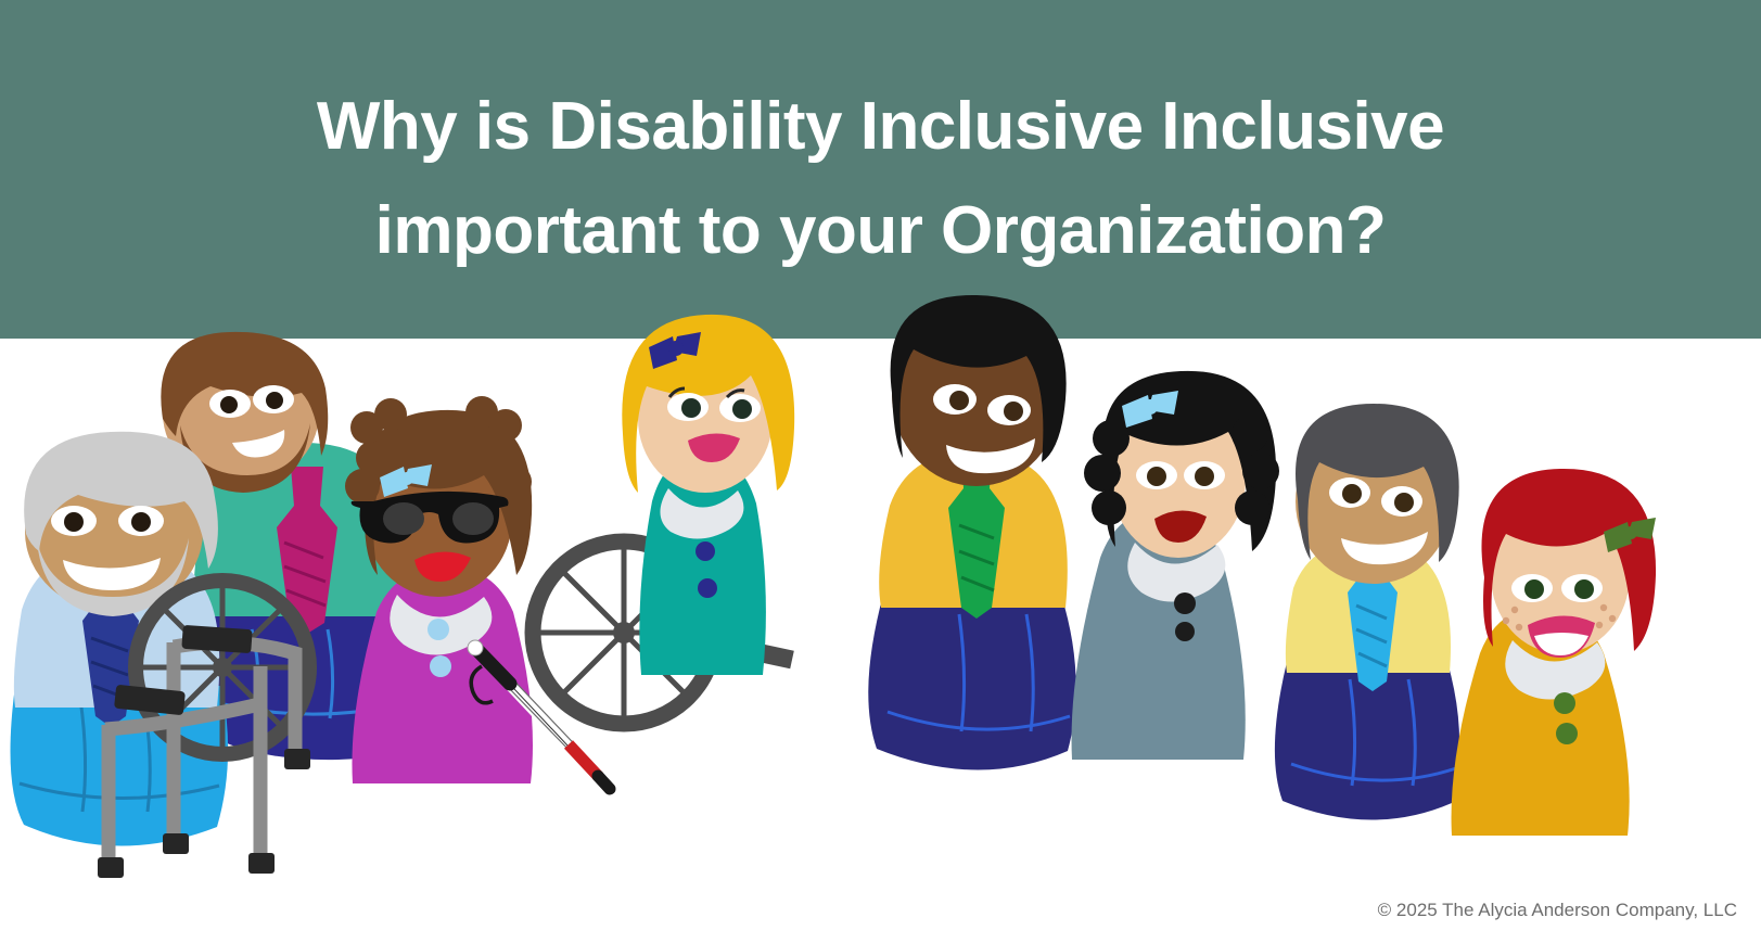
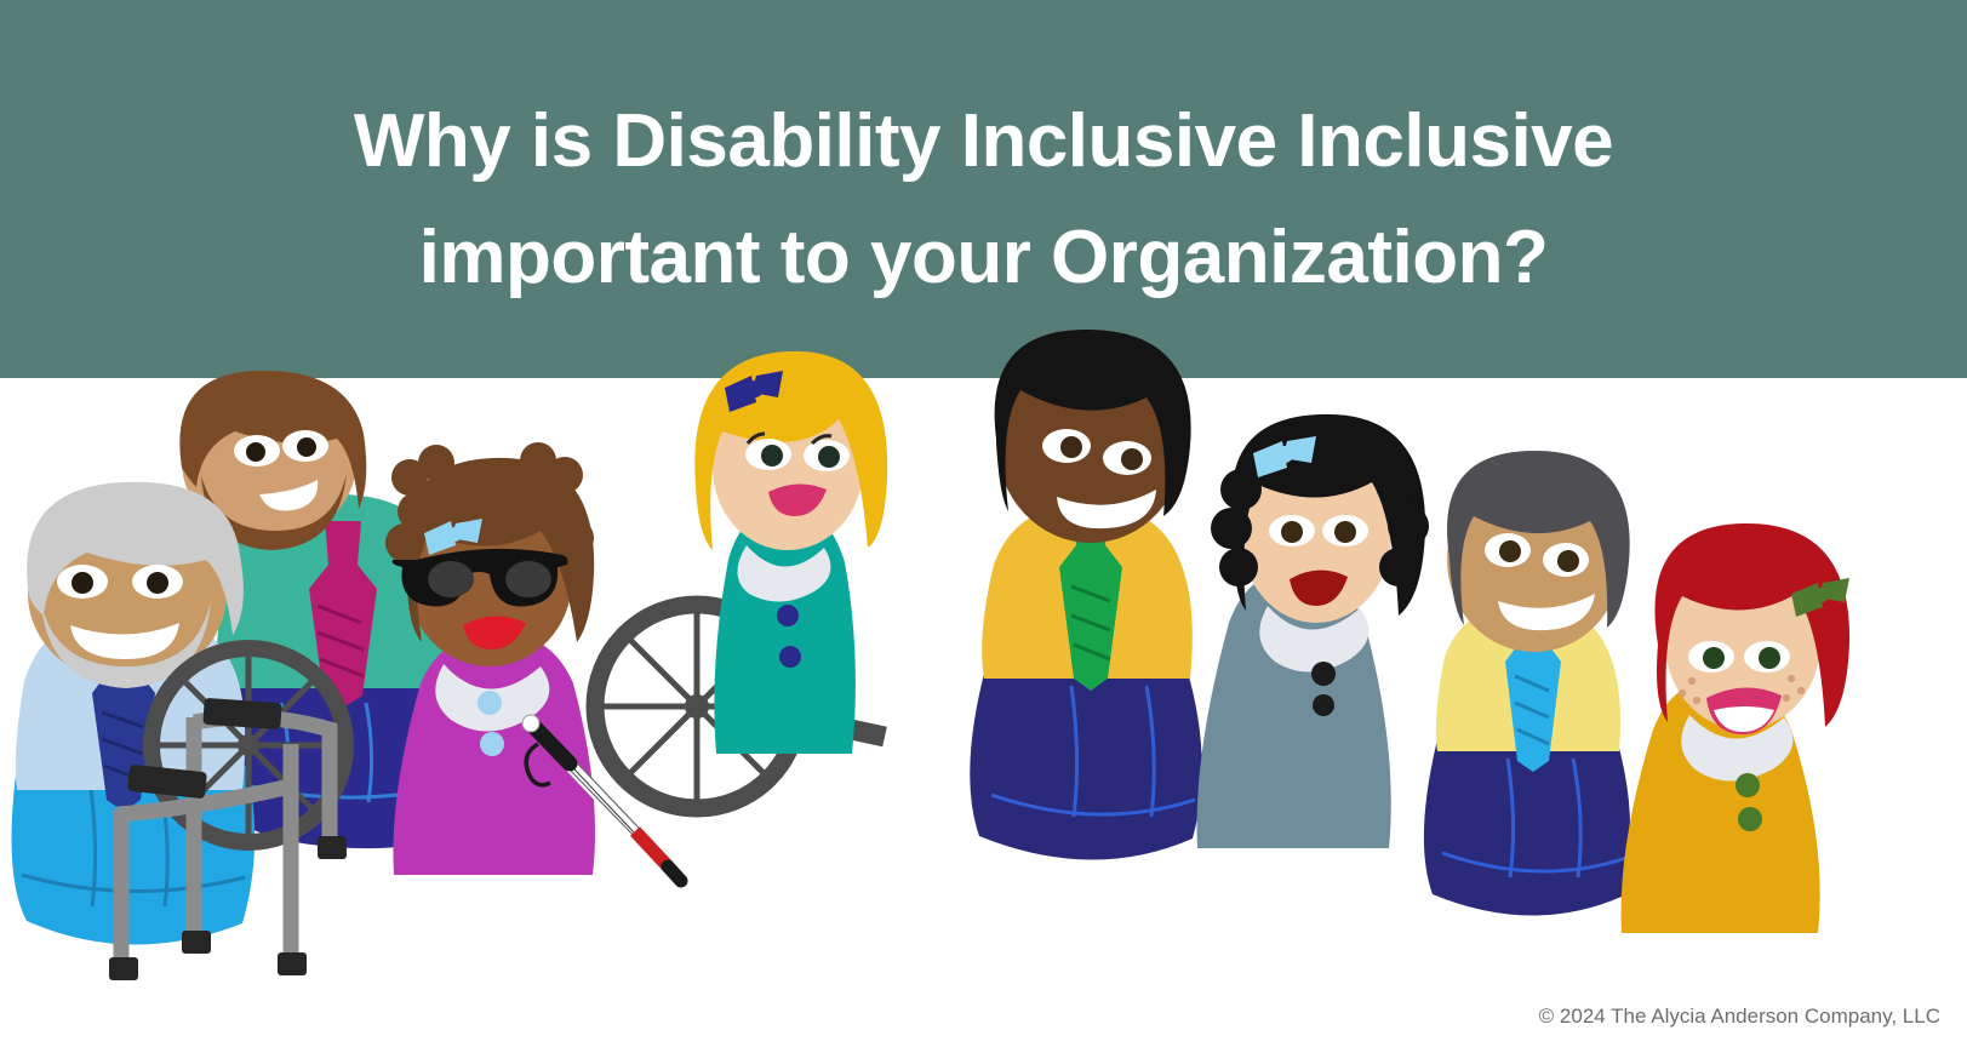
  Why is Disability Inclusive Inclusive
  important to your Organization?
- © 2025 The Alycia Anderson Company, LLC
+ © 2024 The Alycia Anderson Company, LLC
